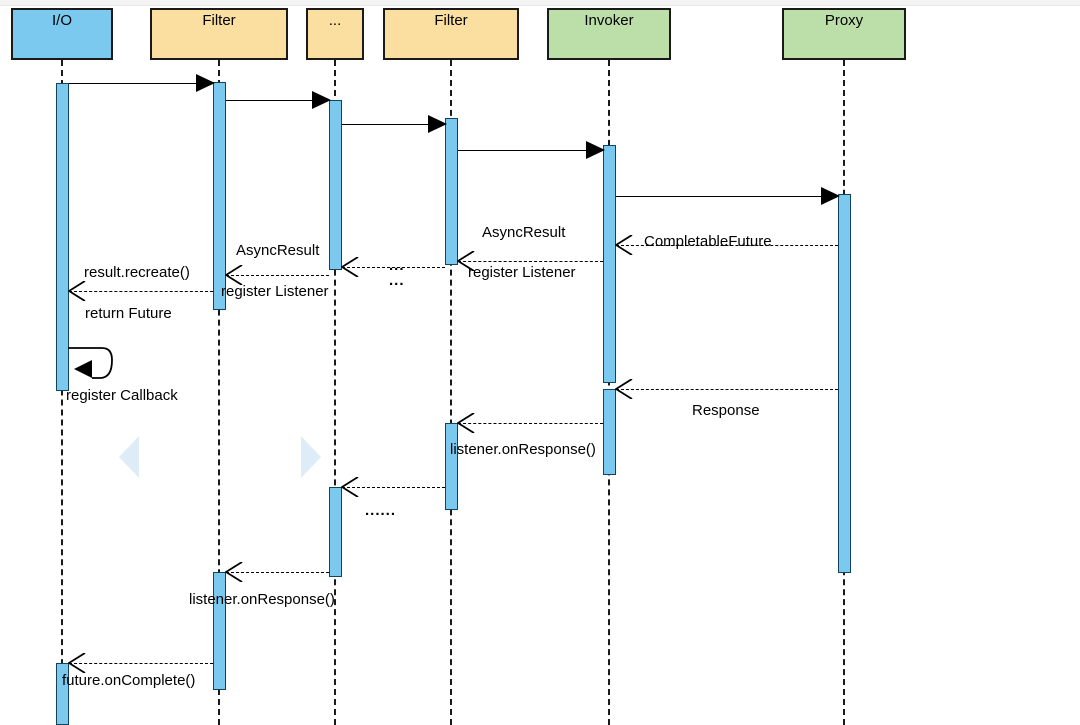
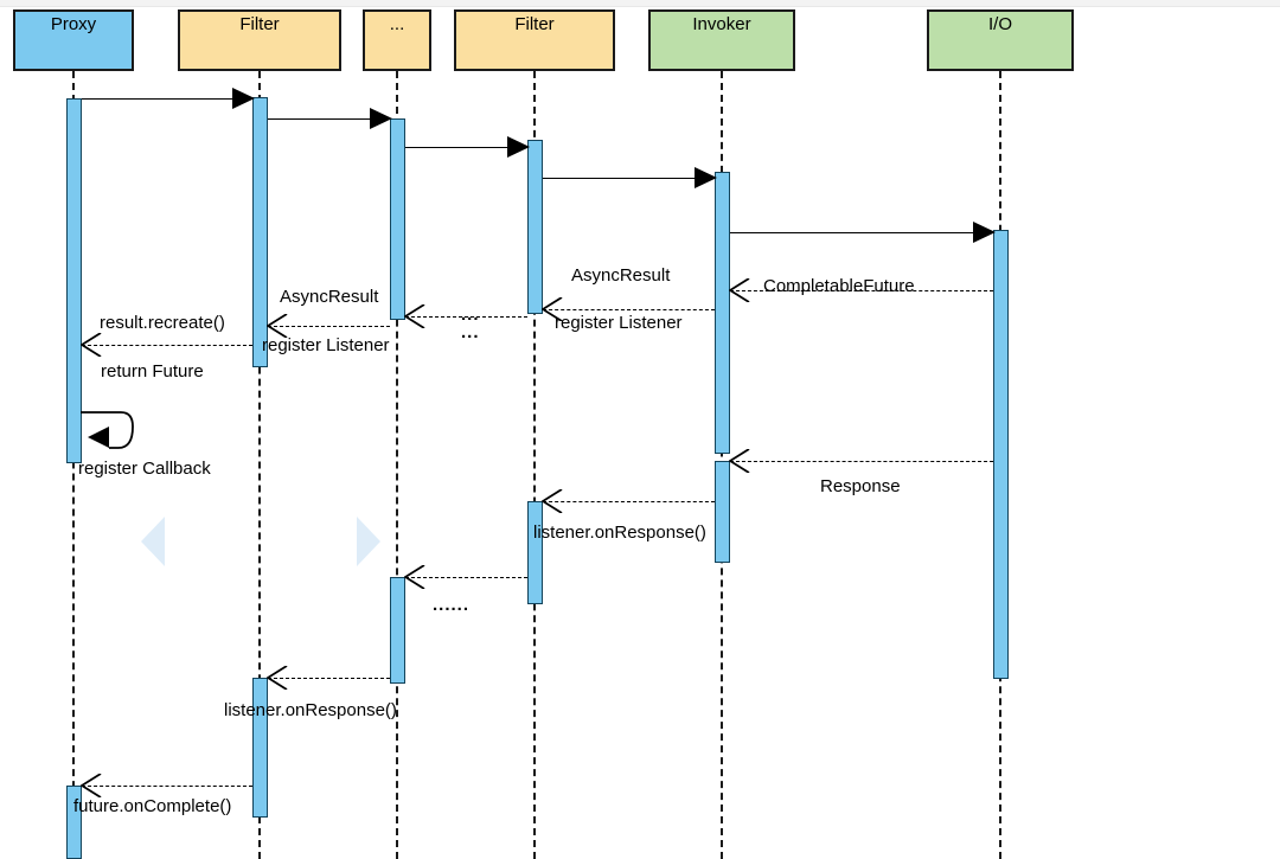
- I/O
+ Proxy
  Filter
  ...
  Filter
  Invoker
- Proxy
+ I/O
  AsyncResult
  AsyncResult
  CompletableFuture
  register Listener
  register Listener
  result.recreate()
  return Future
  register Callback
  ...
  ...
  Response
  listener.onResponse()
  ......
  listener.onResponse()
  future.onComplete()
